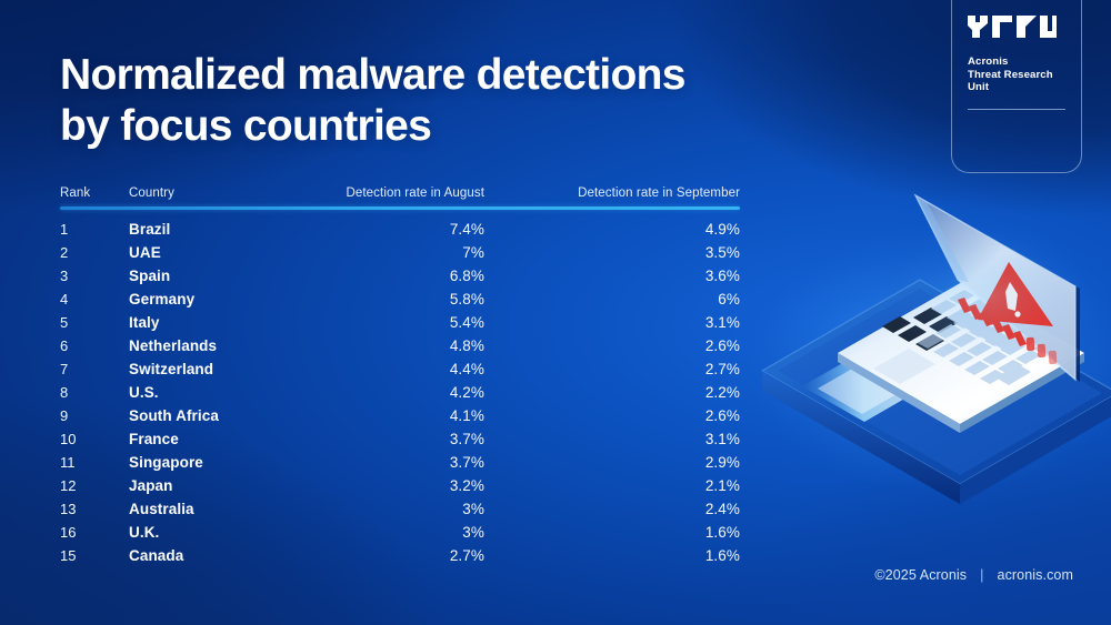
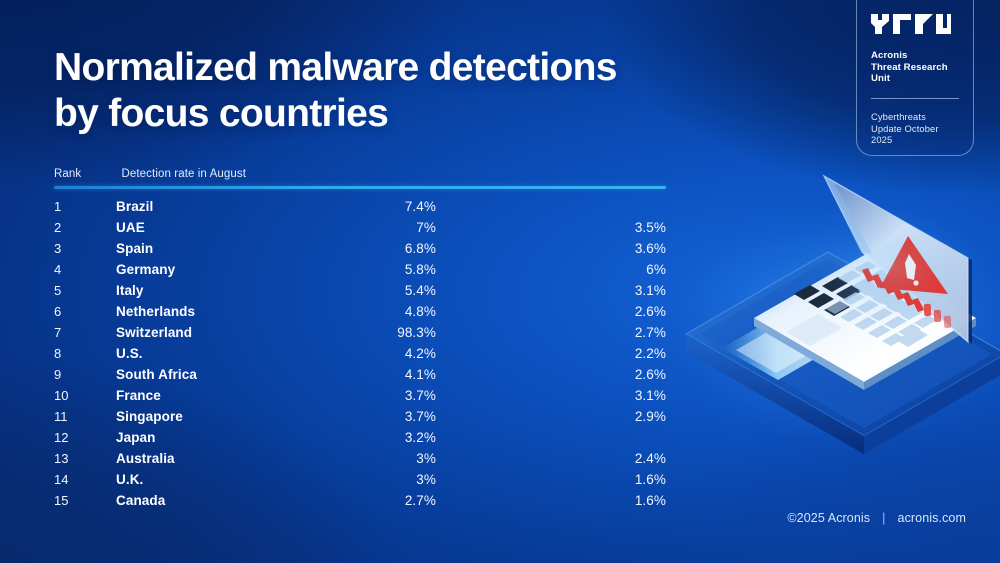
  Normalized malware detections
  by focus countries
  Rank
- Country
  Detection rate in August
- Detection rate in September
  1
  Brazil
  7.4%
- 4.9%
  2
  UAE
  7%
  3.5%
  3
  Spain
  6.8%
  3.6%
  4
  Germany
  5.8%
  6%
  5
  Italy
  5.4%
  3.1%
  6
  Netherlands
  4.8%
  2.6%
  7
  Switzerland
- 4.4%
+ 98.3%
  2.7%
  8
  U.S.
  4.2%
  2.2%
  9
  South Africa
  4.1%
  2.6%
  10
  France
  3.7%
  3.1%
  11
  Singapore
  3.7%
  2.9%
  12
  Japan
  3.2%
- 2.1%
  13
  Australia
  3%
  2.4%
- 16
+ 14
  U.K.
  3%
  1.6%
  15
  Canada
  2.7%
  1.6%
  Acronis
  Threat Research
  Unit
+ Cyberthreats
+ Update October
+ 2025
  ©2025 Acronis
  |
  acronis.com
